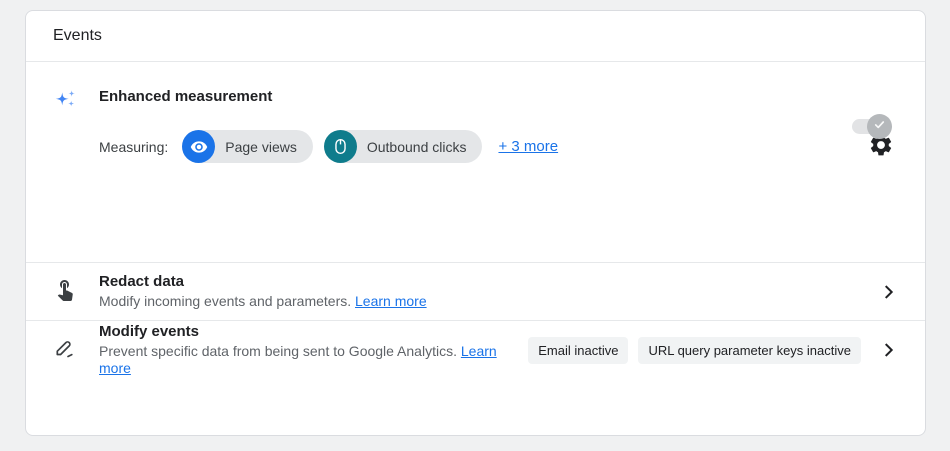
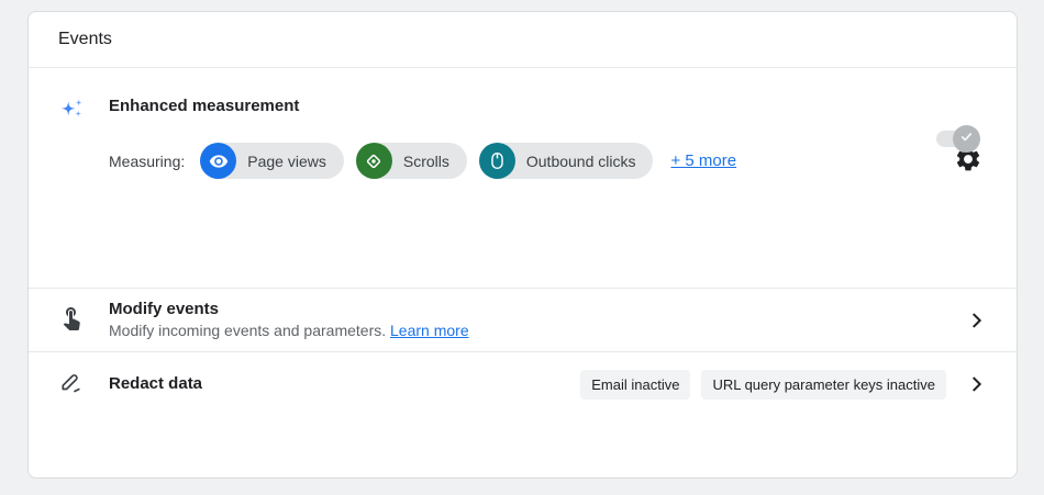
  Events
  Enhanced measurement
  Measuring:
  Page views
+ Scrolls
  Outbound clicks
- + 3 more
+ + 5 more
- Redact data
+ Modify events
  Modify incoming events and parameters. Learn more
- Modify events
+ Redact data
- Prevent specific data from being sent to Google Analytics. Learn more
  Email inactive
  URL query parameter keys inactive
